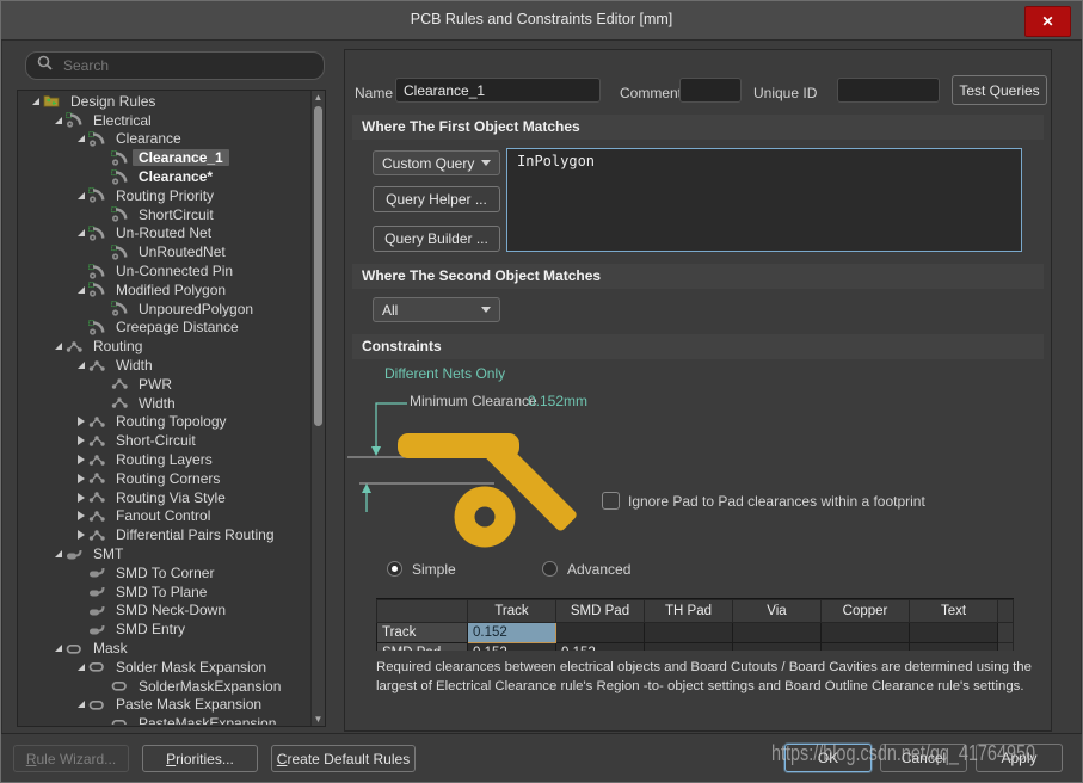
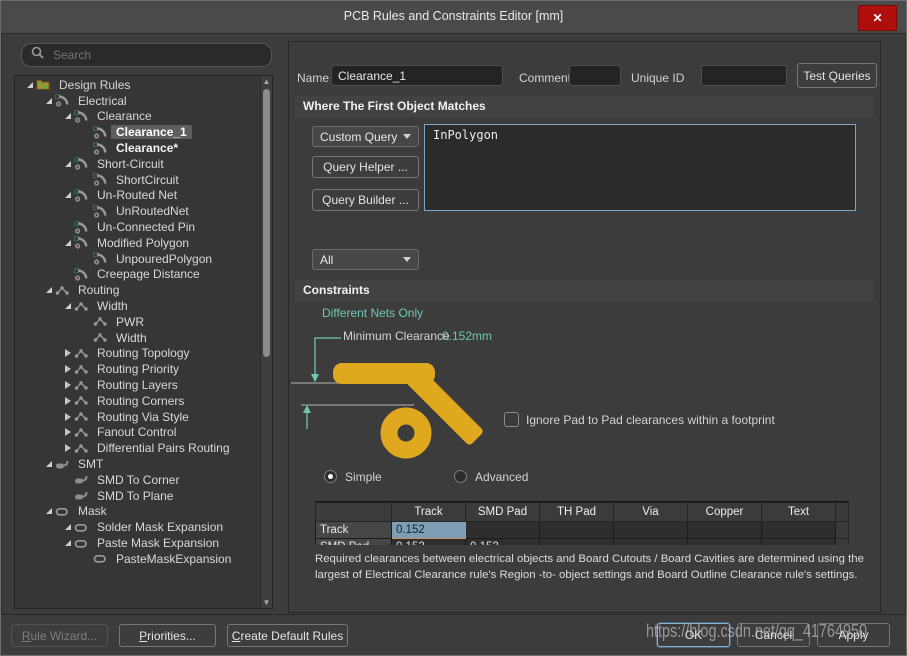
  PCB Rules and Constraints Editor [mm]
  ✕
  Search
  Design Rules
  Electrical
  Clearance
  Clearance_1
  Clearance*
- Routing Priority
+ Short-Circuit
  ShortCircuit
  Un-Routed Net
  UnRoutedNet
  Un-Connected Pin
  Modified Polygon
  UnpouredPolygon
  Creepage Distance
  Routing
  Width
  PWR
  Width
  Routing Topology
- Short-Circuit
+ Routing Priority
  Routing Layers
  Routing Corners
  Routing Via Style
  Fanout Control
  Differential Pairs Routing
  SMT
  SMD To Corner
  SMD To Plane
- SMD Neck-Down
- SMD Entry
  Mask
  Solder Mask Expansion
- SolderMaskExpansion
  Paste Mask Expansion
  PasteMaskExpansion
  ▲
  ▼
  Name
  Clearance_1
  Commen
  Unique ID
  Test Queries
  Where The First Object Matches
  Custom Query
  Query Helper ...
  Query Builder ...
  InPolygon
- Where The Second Object Matches
  All
  Constraints
  Different Nets Only
  Minimum Clearance
  0.152mm
  Ignore Pad to Pad clearances within a footprint
  Simple
  Advanced
  	Track	SMD Pad	TH Pad	Via	Copper	Text
  Track	0.152
  Required clearances between electrical objects and Board Cutouts / Board Cavities are determined using the largest of Electrical Clearance rule's Region -to- object settings and Board Outline Clearance rule's settings.
  R
  ule Wizard...
  P
  riorities...
  C
  reate Default Rules
  OK
  Cancel
  Apply
  https://blog.csdn.net/qq_41764950
